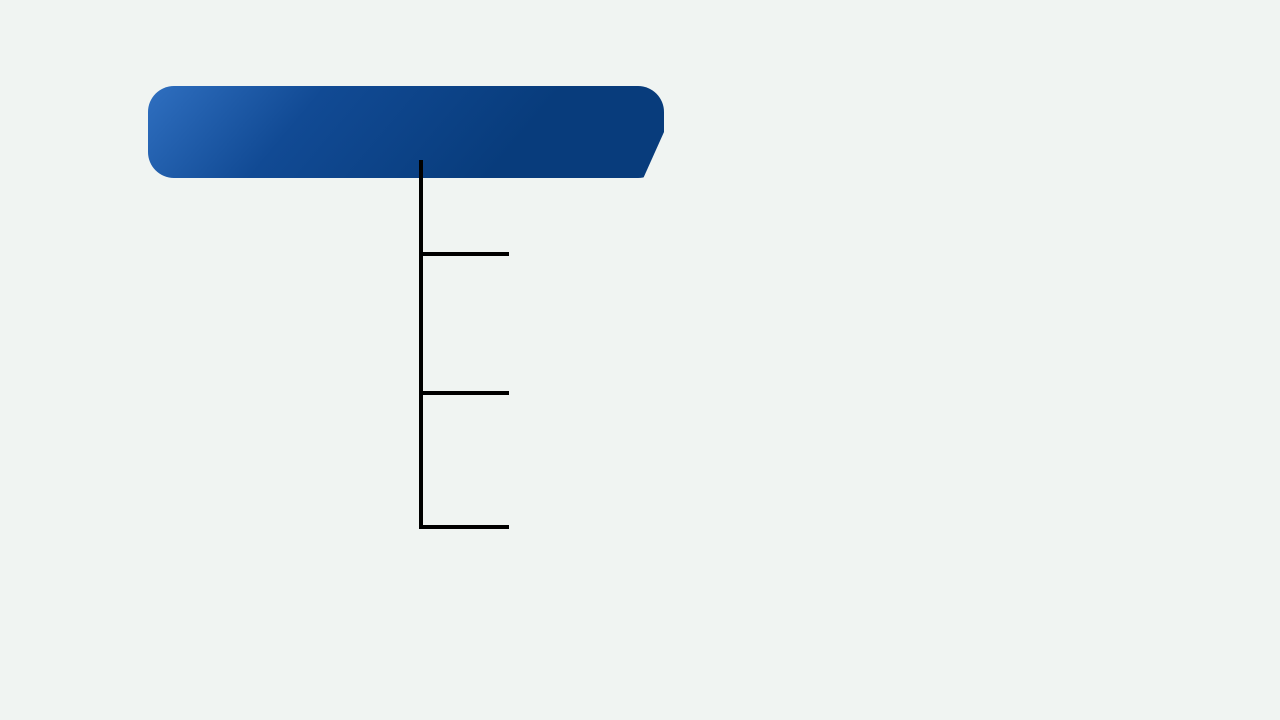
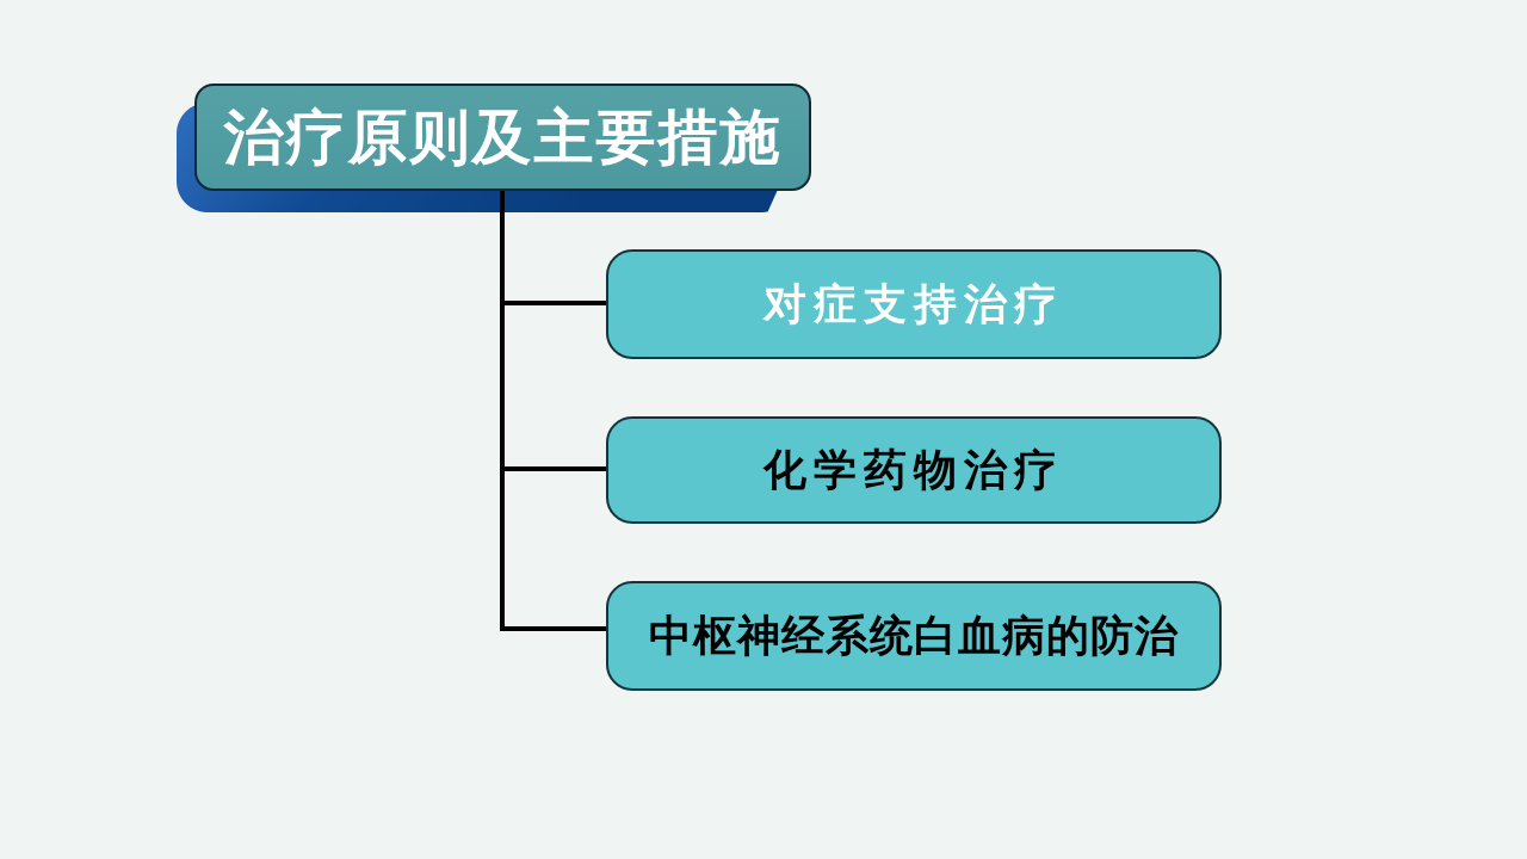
+ 治疗原则及主要措施
+ 对症支持治疗
+ 化学药物治疗
+ 中枢神经系统白血病的防治
